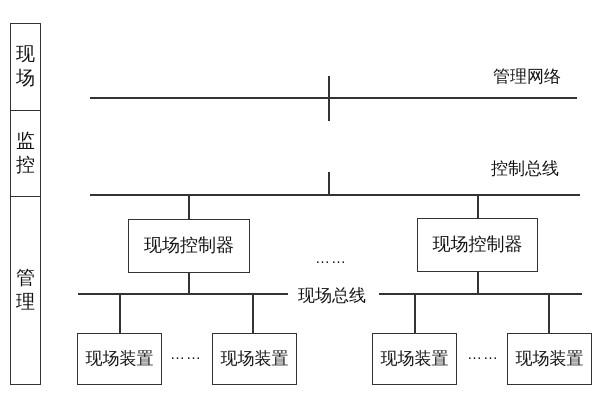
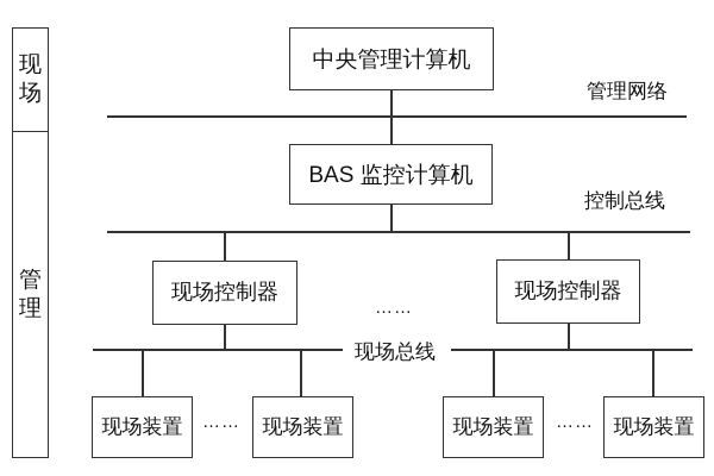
  现场
- 监控
  管理
+ 中央管理计算机
+ BAS 监控计算机
  现场控制器
  现场控制器
  现场装置
  现场装置
  现场装置
  现场装置
  管理网络
  控制总线
  现场总线
  ……
  ……
  ……
